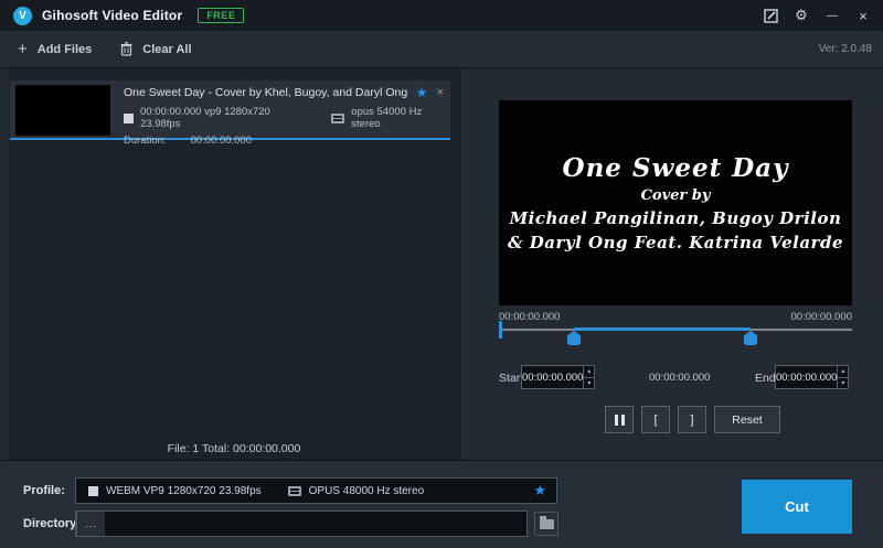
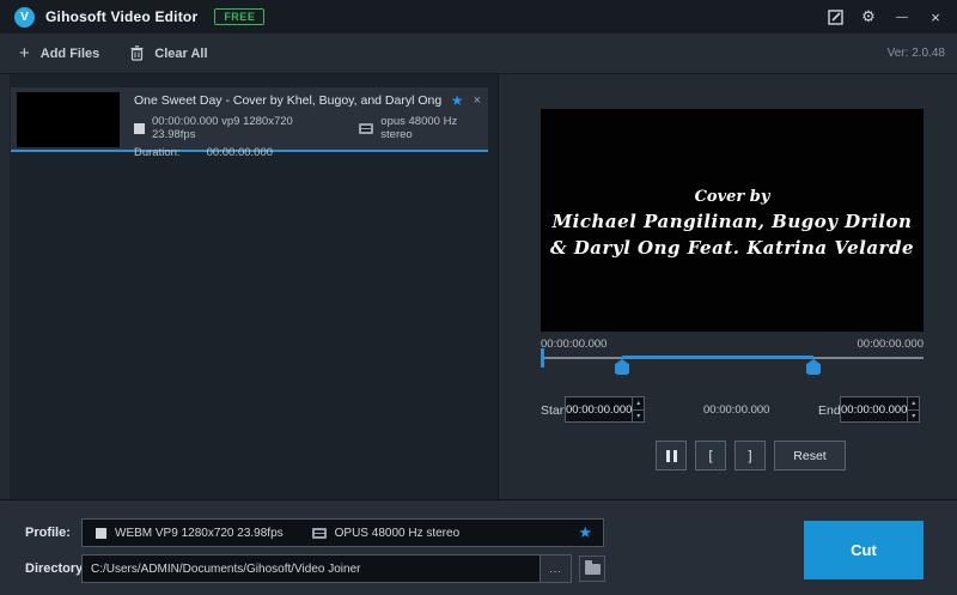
  V
  Gihosoft Video Editor
  FREE
  ⚙
  —
  ×
  +
  Add Files
  Clear All
  Ver: 2.0.48
  ★
  ×
  00:00:00.000 vp9 1280x720 23.98fps
- opus 54000 Hz stereo
+ opus 48000 Hz stereo
  Duration:
  00:00:00.000
- File: 1 Total: 00:00:00.000
- One Sweet Day
  Cover by
  Michael Pangilinan, Bugoy Drilon
  & Daryl Ong Feat. Katrina Velarde
  00:00:00.000
  00:00:00.000
  00:00:00.000
  00:00:00.000
  End
  00:00:00.000
  [
  ]
  Reset
  Profile:
  WEBM VP9 1280x720 23.98fps
  OPUS 48000 Hz stereo
  ★
  Directory
+ C:/Users/ADMIN/Documents/Gihosoft/Video Joiner
  ...
  Cut
